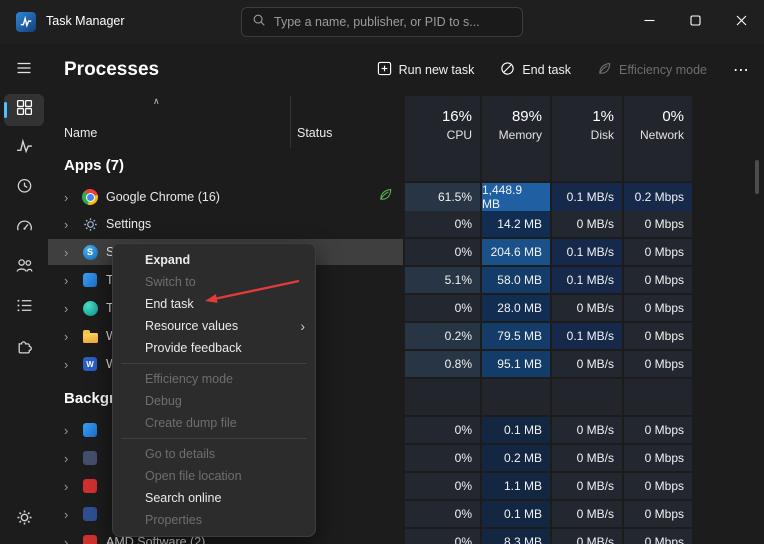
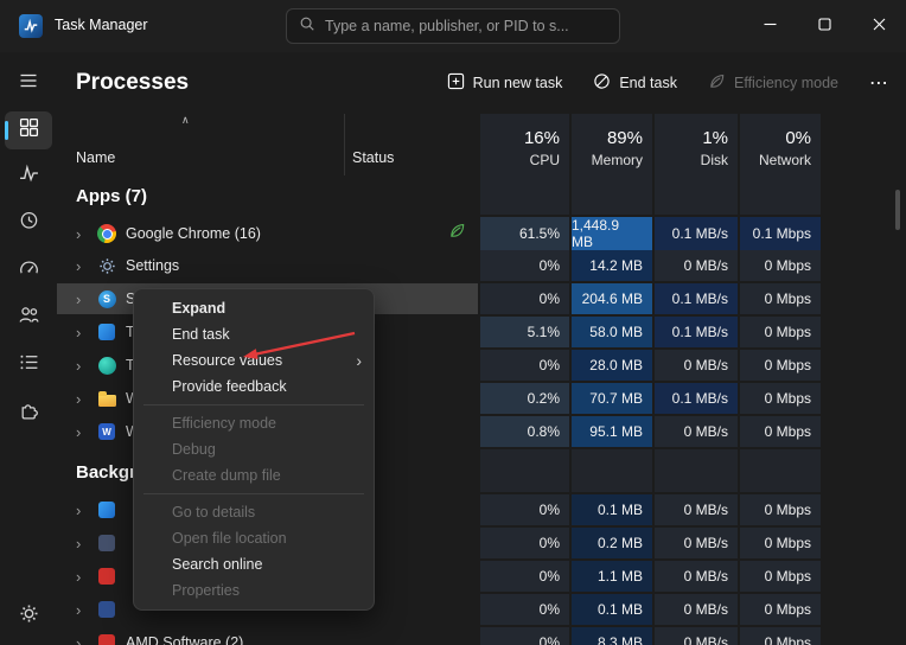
  Task Manager
  Type a name, publisher, or PID to s...
  Processes
  Run new task
  End task
  Efficiency mode
  ⋯
  ∧
  Name
  Status
  16%
  CPU
  89%
  Memory
  1%
  Disk
  0%
  Network
  Apps (7)
  ›
  Google Chrome (16)
  61.5%
  1,448.9 MB
  0.1 MB/s
- 0.2 Mbps
+ 0.1 Mbps
  ›
  Settings
  0%
  14.2 MB
  0 MB/s
  0 Mbps
  ›
  S
  S
  0%
  204.6 MB
  0.1 MB/s
  0 Mbps
  ›
  T
  5.1%
  58.0 MB
  0.1 MB/s
  0 Mbps
  ›
  T
  0%
  28.0 MB
  0 MB/s
  0 Mbps
  ›
  0.2%
- 79.5 MB
+ 70.7 MB
  0.1 MB/s
  0 Mbps
  ›
  W
  0.8%
  95.1 MB
  0 MB/s
  0 Mbps
  ›
  0%
  0.1 MB
  0 MB/s
  0 Mbps
  ›
  0%
  0.2 MB
  0 MB/s
  0 Mbps
  ›
  0%
  1.1 MB
  0 MB/s
  0 Mbps
  ›
  0%
  0.1 MB
  0 MB/s
  0 Mbps
  ›
  AMD Software (2)
  0%
  8.3 MB
  0 MB/s
  0 Mbps
  Expand
- Switch to
  End task
  Resource values
  ›
  Provide feedback
  Efficiency mode
  Debug
  Create dump file
  Go to details
  Open file location
  Search online
  Properties
